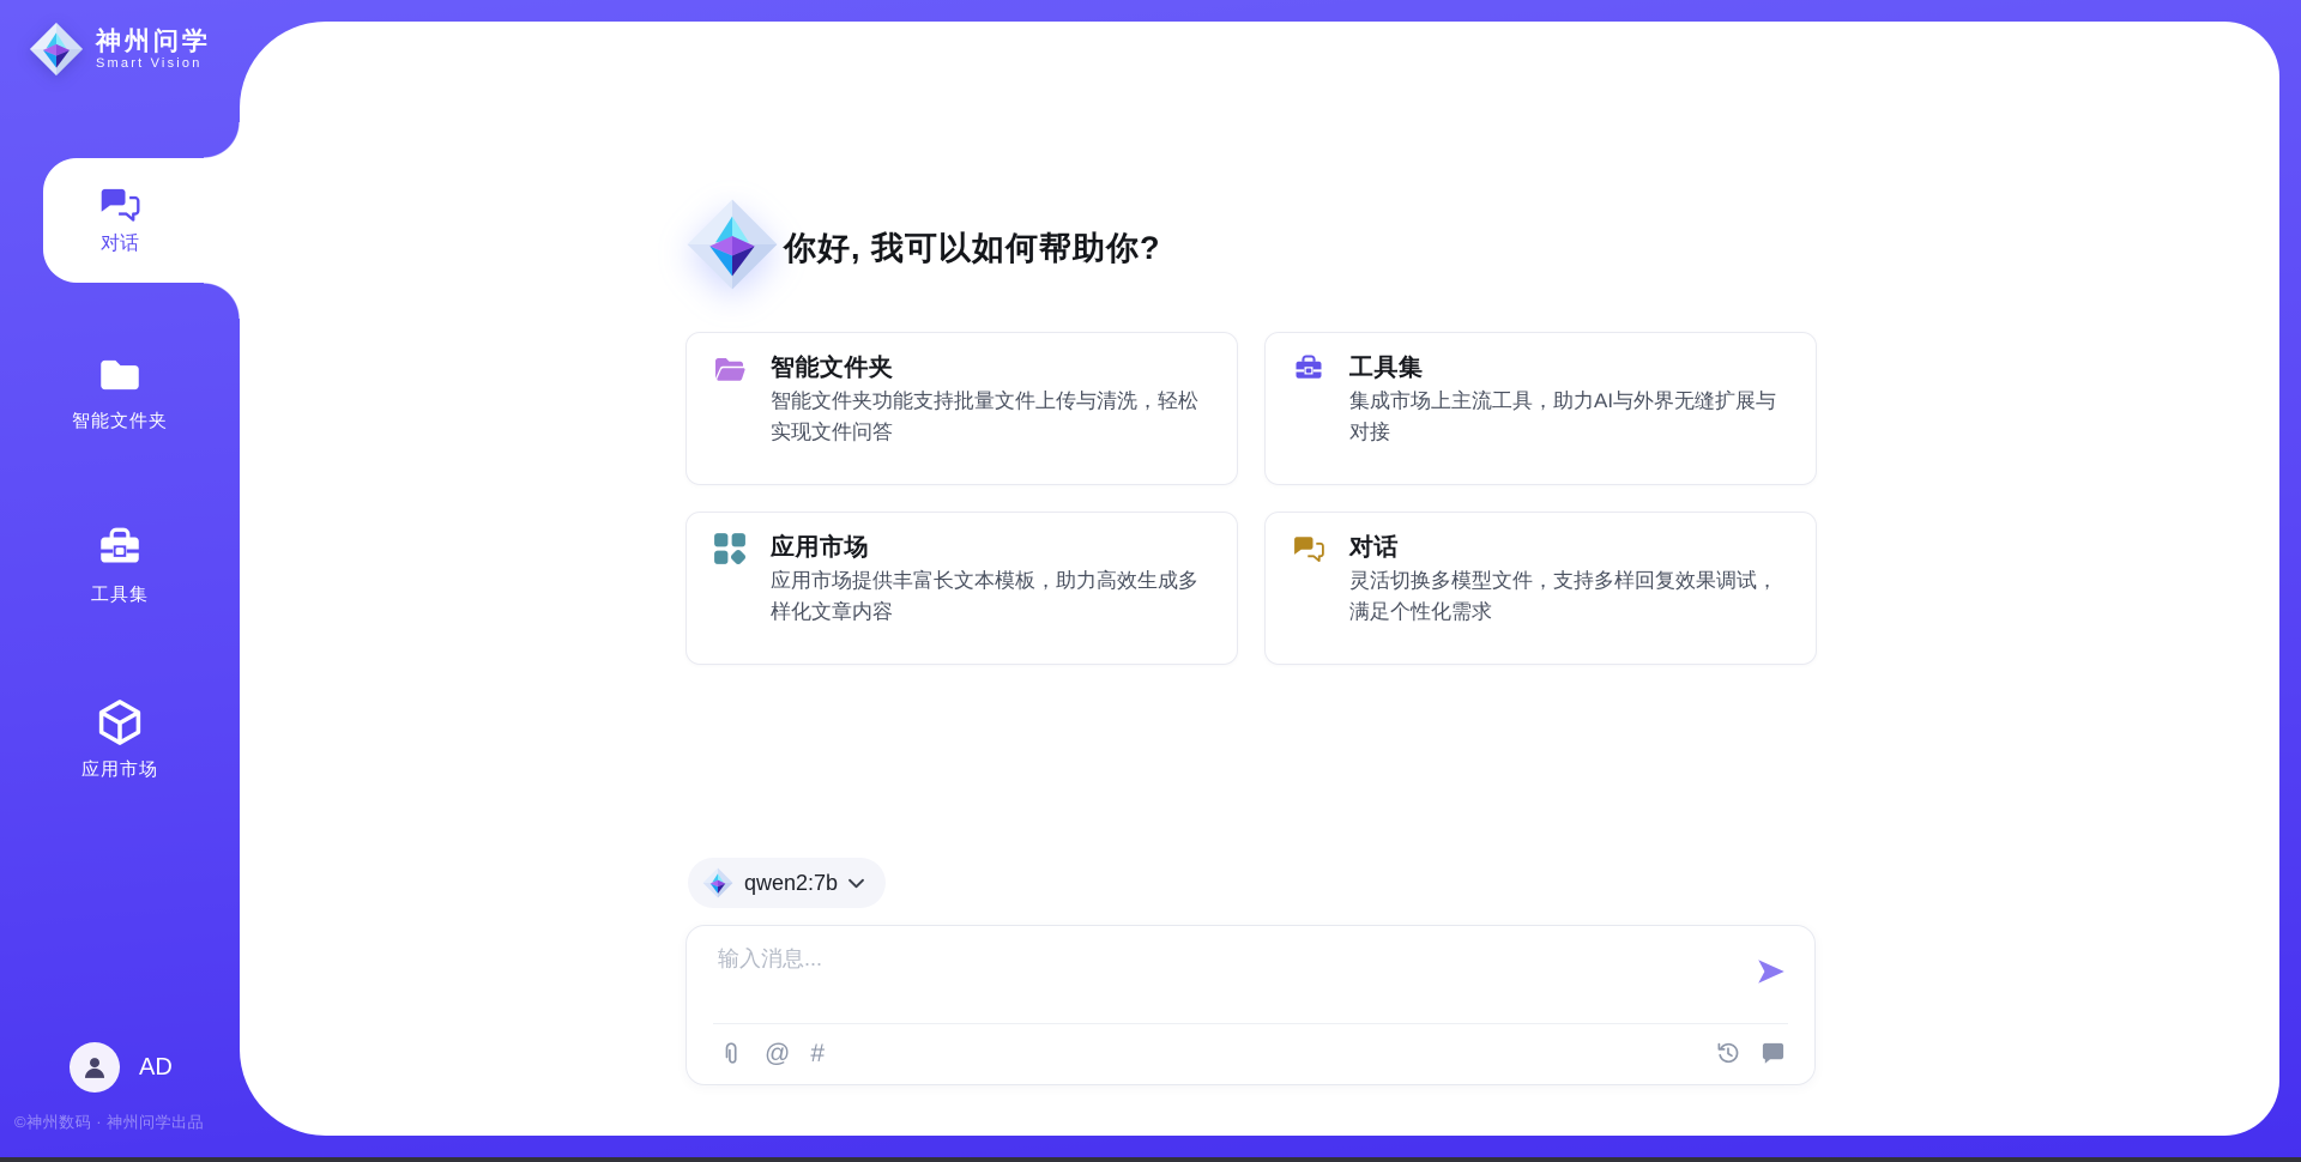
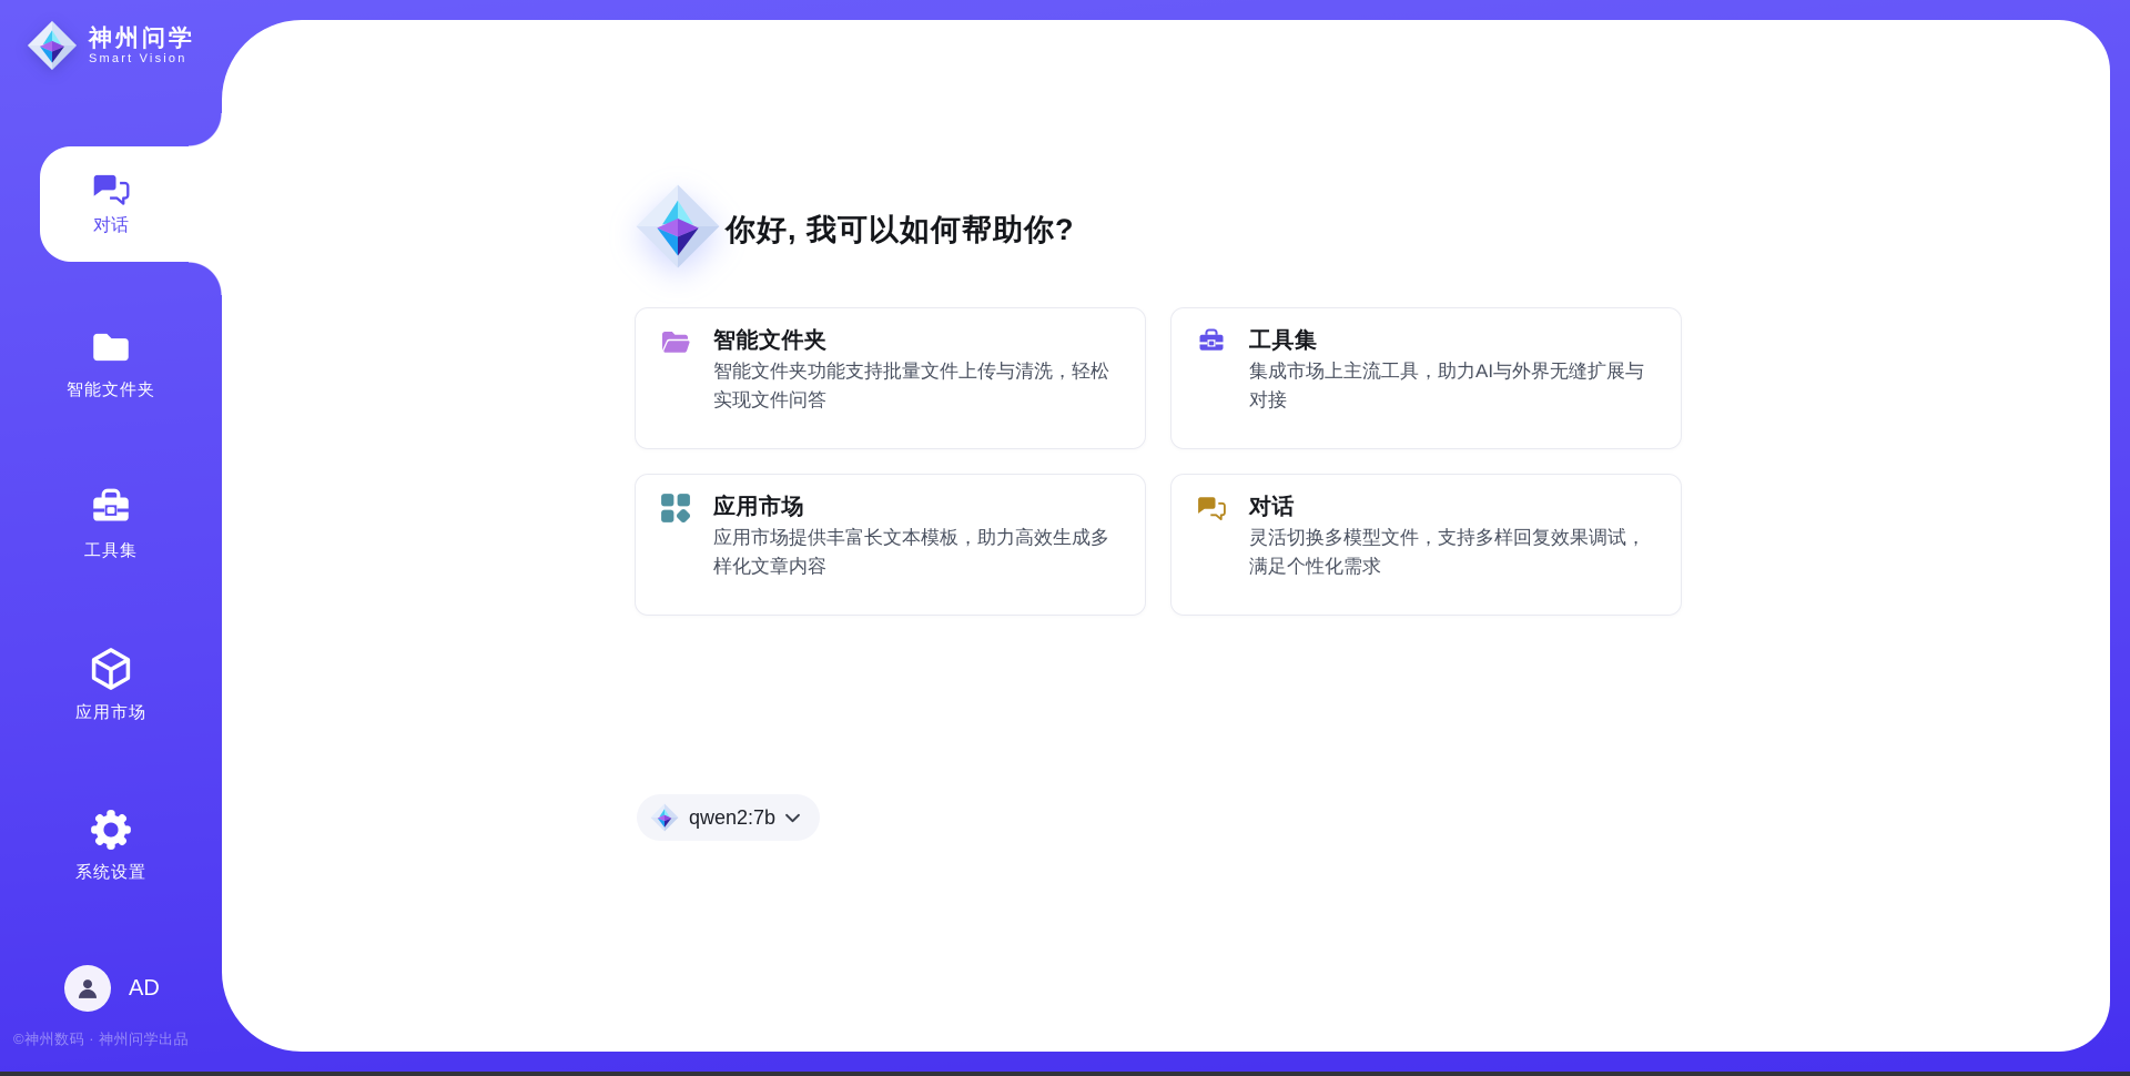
  神州问学
  Smart Vision
  对话
  智能文件夹
  工具集
  应用市场
+ 系统设置
  AD
  ©神州数码 · 神州问学出品
  你好, 我可以如何帮助你?
  智能文件夹
  智能文件夹功能支持批量文件上传与清洗，轻松实现文件问答
  工具集
  集成市场上主流工具，助力AI与外界无缝扩展与对接
  应用市场
  应用市场提供丰富长文本模板，助力高效生成多样化文章内容
  对话
  灵活切换多模型文件，支持多样回复效果调试，满足个性化需求
  qwen2:7b
- 输入消息...
- @
- #
